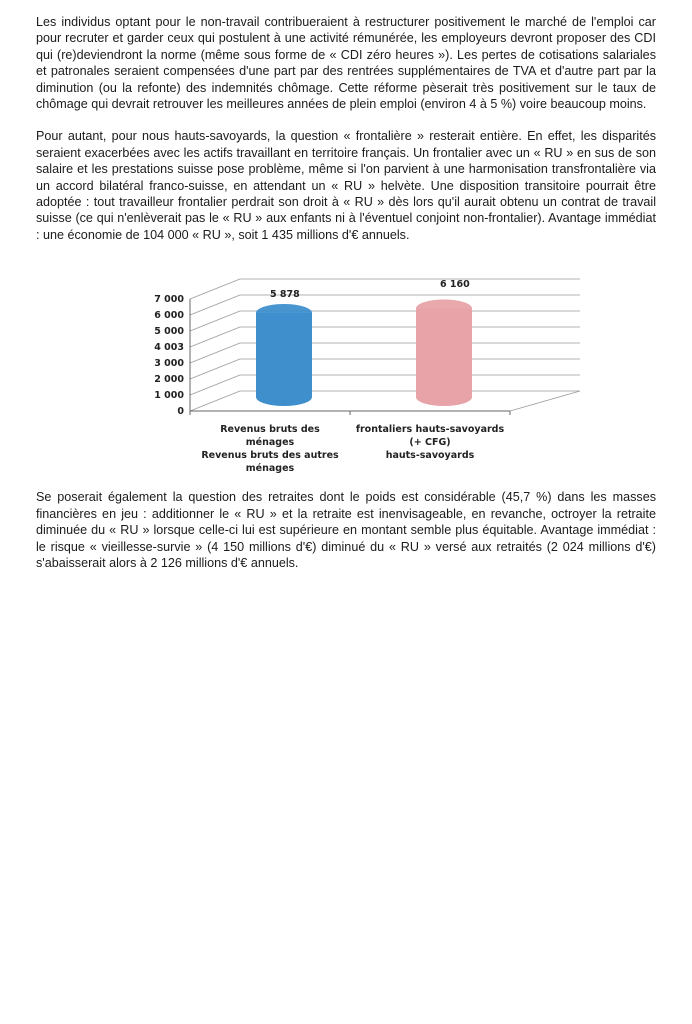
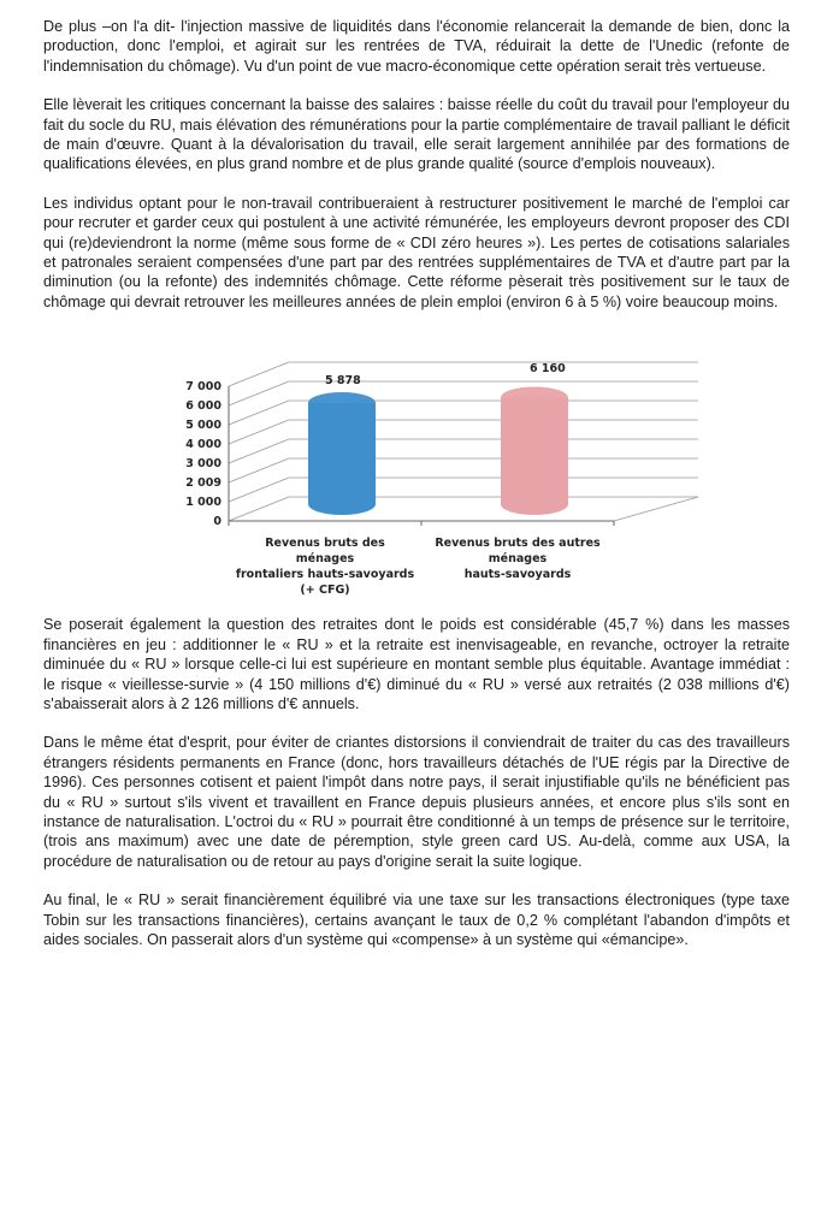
+ De plus –on l'a dit- l'injection massive de liquidités dans l'économie relancerait la demande de bien, donc la production, donc l'emploi, et agirait sur les rentrées de TVA, réduirait la dette de l'Unedic (refonte de l'indemnisation du chômage). Vu d'un point de vue macro-économique cette opération serait très vertueuse.
+ Elle lèverait les critiques concernant la baisse des salaires : baisse réelle du coût du travail pour l'employeur du fait du socle du RU, mais élévation des rémunérations pour la partie complémentaire de travail palliant le déficit de main d'œuvre. Quant à la dévalorisation du travail, elle serait largement annihilée par des formations de qualifications élevées, en plus grand nombre et de plus grande qualité (source d'emplois nouveaux).
- Les individus optant pour le non-travail contribueraient à restructurer positivement le marché de l'emploi car pour recruter et garder ceux qui postulent à une activité rémunérée, les employeurs devront proposer des CDI qui (re)deviendront la norme (même sous forme de « CDI zéro heures »). Les pertes de cotisations salariales et patronales seraient compensées d'une part par des rentrées supplémentaires de TVA et d'autre part par la diminution (ou la refonte) des indemnités chômage. Cette réforme pèserait très positivement sur le taux de chômage qui devrait retrouver les meilleures années de plein emploi (environ 4 à 5 %) voire beaucoup moins.
+ Les individus optant pour le non-travail contribueraient à restructurer positivement le marché de l'emploi car pour recruter et garder ceux qui postulent à une activité rémunérée, les employeurs devront proposer des CDI qui (re)deviendront la norme (même sous forme de « CDI zéro heures »). Les pertes de cotisations salariales et patronales seraient compensées d'une part par des rentrées supplémentaires de TVA et d'autre part par la diminution (ou la refonte) des indemnités chômage. Cette réforme pèserait très positivement sur le taux de chômage qui devrait retrouver les meilleures années de plein emploi (environ 6 à 5 %) voire beaucoup moins.
- Pour autant, pour nous hauts-savoyards, la question « frontalière » resterait entière. En effet, les disparités seraient exacerbées avec les actifs travaillant en territoire français. Un frontalier avec un « RU » en sus de son salaire et les prestations suisse pose problème, même si l'on parvient à une harmonisation transfrontalière via un accord bilatéral franco-suisse, en attendant un « RU » helvète. Une disposition transitoire pourrait être adoptée : tout travailleur frontalier perdrait son droit à « RU » dès lors qu'il aurait obtenu un contrat de travail suisse (ce qui n'enlèverait pas le « RU » aux enfants ni à l'éventuel conjoint non-frontalier). Avantage immédiat : une économie de 104 000 « RU », soit 1 435 millions d'€ annuels.
  0
  1 000
- 2 000
+ 2 009
  3 000
- 4 003
+ 4 000
  5 000
  6 000
  7 000
  5 878
  Revenus bruts des ménages
- Revenus bruts des autres
+ frontaliers hauts-savoyards
- ménages
+ (+ CFG)
  6 160
- frontaliers hauts-savoyards
+ Revenus bruts des autres
- (+ CFG)
+ ménages
  hauts-savoyards
- Se poserait également la question des retraites dont le poids est considérable (45,7 %) dans les masses financières en jeu : additionner le « RU » et la retraite est inenvisageable, en revanche, octroyer la retraite diminuée du « RU » lorsque celle-ci lui est supérieure en montant semble plus équitable. Avantage immédiat : le risque « vieillesse-survie » (4 150 millions d'€) diminué du « RU » versé aux retraités (2 024 millions d'€) s'abaisserait alors à 2 126 millions d'€ annuels.
+ Se poserait également la question des retraites dont le poids est considérable (45,7 %) dans les masses financières en jeu : additionner le « RU » et la retraite est inenvisageable, en revanche, octroyer la retraite diminuée du « RU » lorsque celle-ci lui est supérieure en montant semble plus équitable. Avantage immédiat : le risque « vieillesse-survie » (4 150 millions d'€) diminué du « RU » versé aux retraités (2 038 millions d'€) s'abaisserait alors à 2 126 millions d'€ annuels.
+ Dans le même état d'esprit, pour éviter de criantes distorsions il conviendrait de traiter du cas des travailleurs étrangers résidents permanents en France (donc, hors travailleurs détachés de l'UE régis par la Directive de 1996). Ces personnes cotisent et paient l'impôt dans notre pays, il serait injustifiable qu'ils ne bénéficient pas du « RU » surtout s'ils vivent et travaillent en France depuis plusieurs années, et encore plus s'ils sont en instance de naturalisation. L'octroi du « RU » pourrait être conditionné à un temps de présence sur le territoire, (trois ans maximum) avec une date de péremption, style green card US. Au-delà, comme aux USA, la procédure de naturalisation ou de retour au pays d'origine serait la suite logique.
+ Au final, le « RU » serait financièrement équilibré via une taxe sur les transactions électroniques (type taxe Tobin sur les transactions financières), certains avançant le taux de 0,2 % complétant l'abandon d'impôts et aides sociales. On passerait alors d'un système qui «compense» à un système qui «émancipe».
